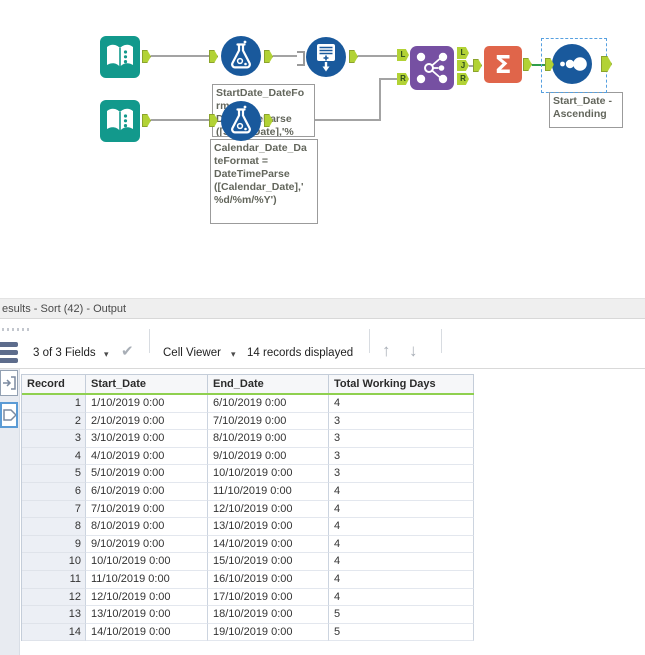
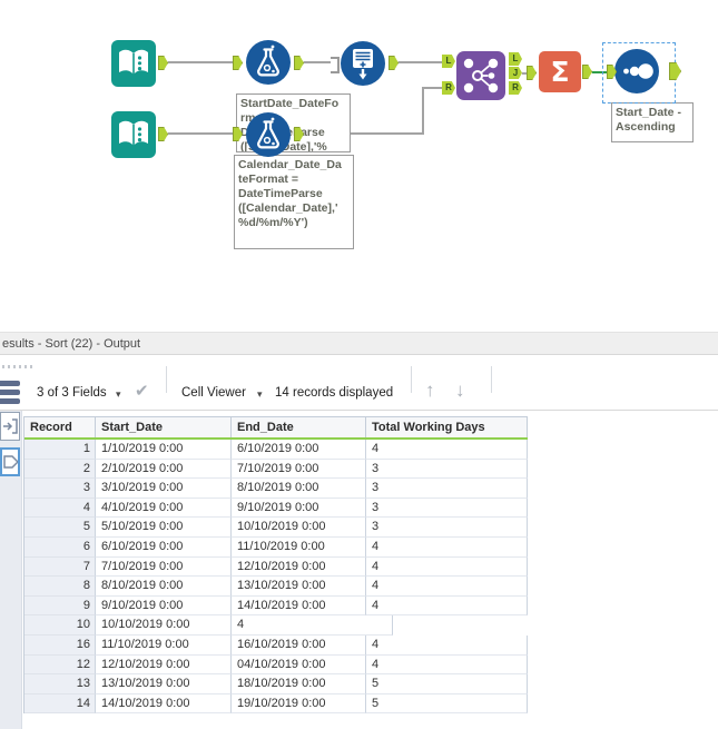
  StartDate_DateFo
  Calendar_Date_Da
  teFormat =
  DateTimeParse
  ([Calendar_Date],'
  %d/%m/%Y')
  Start_Date -
  Ascending
  L
  R
  L
  J
  R
  Σ
- esults - Sort (42) - Output
+ esults - Sort (22) - Output
  3 of 3 Fields
  ▾
  ✔
  Cell Viewer
  ▾
  14 records displayed
  ↑
  ↓
  Record
  Start_Date
  End_Date
  Total Working Days
  1
  1/10/2019 0:00
  6/10/2019 0:00
  4
  2
  2/10/2019 0:00
  7/10/2019 0:00
  3
  3
  3/10/2019 0:00
  8/10/2019 0:00
  3
  4
  4/10/2019 0:00
  9/10/2019 0:00
  3
  5
  5/10/2019 0:00
  10/10/2019 0:00
  3
  6
  6/10/2019 0:00
  11/10/2019 0:00
  4
  7
  7/10/2019 0:00
  12/10/2019 0:00
  4
  8
  8/10/2019 0:00
  13/10/2019 0:00
  4
  9
  9/10/2019 0:00
  14/10/2019 0:00
  4
  10
  10/10/2019 0:00
- 15/10/2019 0:00
  4
- 11
+ 16
  11/10/2019 0:00
  16/10/2019 0:00
  4
  12
  12/10/2019 0:00
- 17/10/2019 0:00
+ 04/10/2019 0:00
  4
  13
  13/10/2019 0:00
  18/10/2019 0:00
  5
  14
  14/10/2019 0:00
  19/10/2019 0:00
  5
